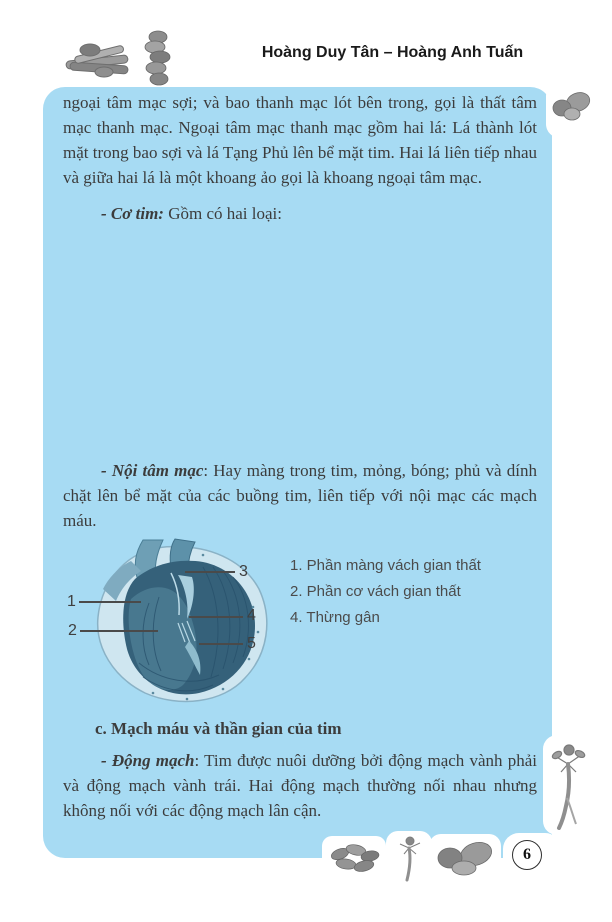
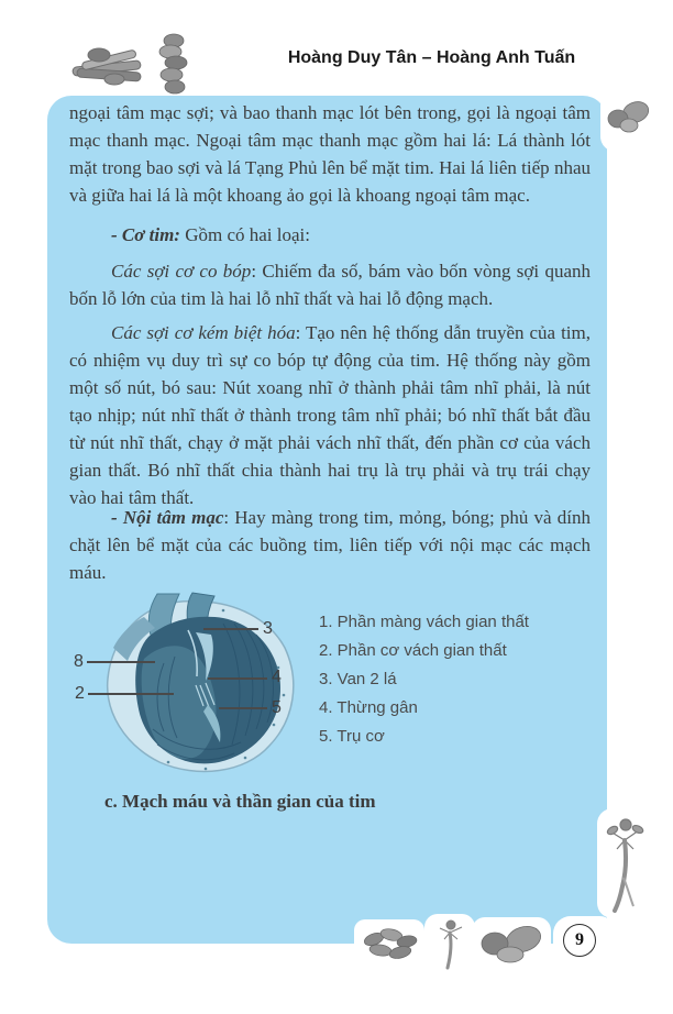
  Hoàng Duy Tân – Hoàng Anh Tuấn
- ngoại tâm mạc sợi; và bao thanh mạc lót bên trong, gọi là thất tâm mạc thanh mạc. Ngoại tâm mạc thanh mạc gồm hai lá: Lá thành lót mặt trong bao sợi và lá Tạng Phủ lên bể mặt tim. Hai lá liên tiếp nhau và giữa hai lá là một khoang ảo gọi là khoang ngoại tâm mạc.
+ ngoại tâm mạc sợi; và bao thanh mạc lót bên trong, gọi là ngoại tâm mạc thanh mạc. Ngoại tâm mạc thanh mạc gồm hai lá: Lá thành lót mặt trong bao sợi và lá Tạng Phủ lên bể mặt tim. Hai lá liên tiếp nhau và giữa hai lá là một khoang ảo gọi là khoang ngoại tâm mạc.
  - Cơ tim: Gồm có hai loại:
+ Các sợi cơ co bóp: Chiếm đa số, bám vào bốn vòng sợi quanh bốn lỗ lớn của tim là hai lỗ nhĩ thất và hai lỗ động mạch.
+ Các sợi cơ kém biệt hóa: Tạo nên hệ thống dẫn truyền của tim, có nhiệm vụ duy trì sự co bóp tự động của tim. Hệ thống này gồm một số nút, bó sau: Nút xoang nhĩ ở thành phải tâm nhĩ phải, là nút tạo nhịp; nút nhĩ thất ở thành trong tâm nhĩ phải; bó nhĩ thất bắt đầu từ nút nhĩ thất, chạy ở mặt phải vách nhĩ thất, đến phần cơ của vách gian thất. Bó nhĩ thất chia thành hai trụ là trụ phải và trụ trái chạy vào hai tâm thất.
  - Nội tâm mạc: Hay màng trong tim, mỏng, bóng; phủ và dính chặt lên bể mặt của các buồng tim, liên tiếp với nội mạc các mạch máu.
- 1
+ 8
  2
  3
  4
  5
  1. Phần màng vách gian thất
  2. Phần cơ vách gian thất
+ 3. Van 2 lá
  4. Thừng gân
+ 5. Trụ cơ
  c. Mạch máu và thần gian của tim
- - Động mạch: Tim được nuôi dưỡng bởi động mạch vành phải và động mạch vành trái. Hai động mạch thường nối nhau nhưng không nối với các động mạch lân cận.
- 6
+ 9
